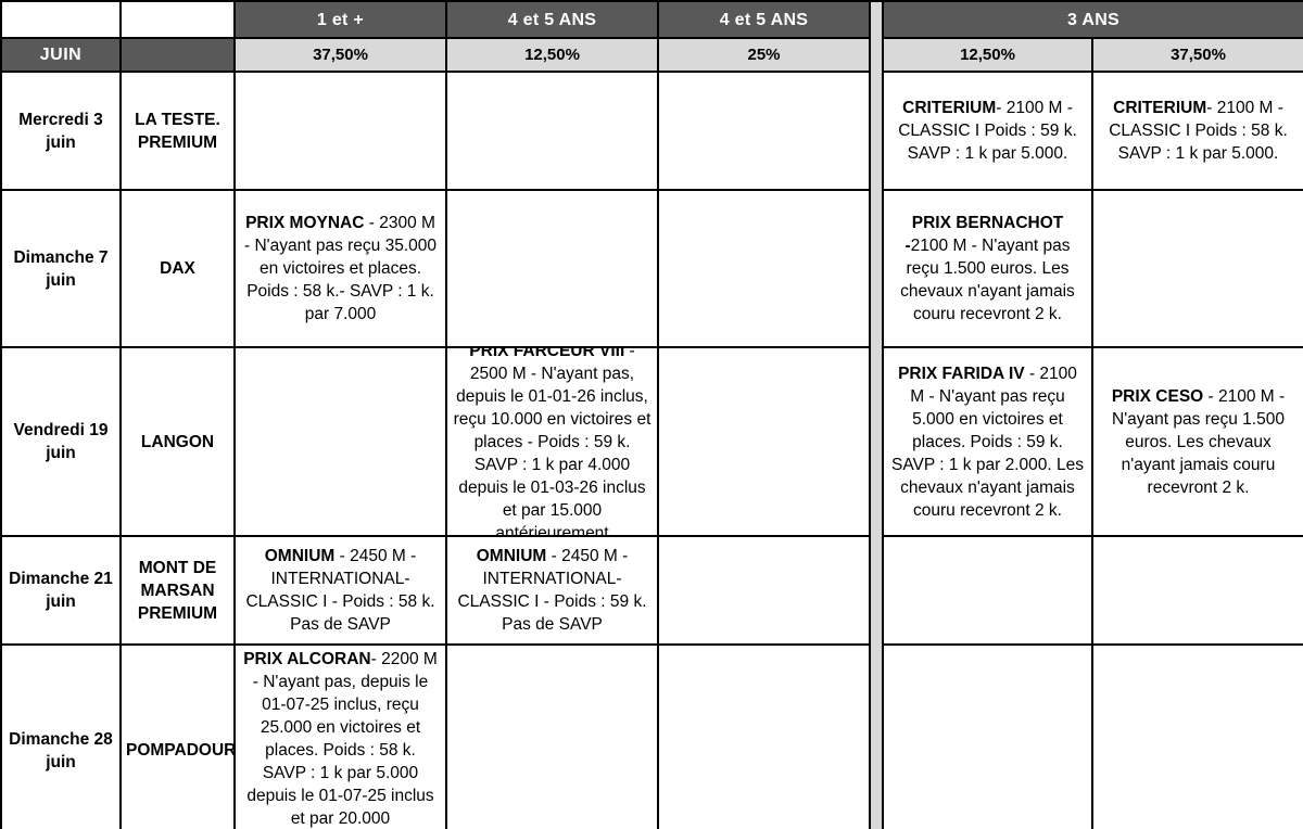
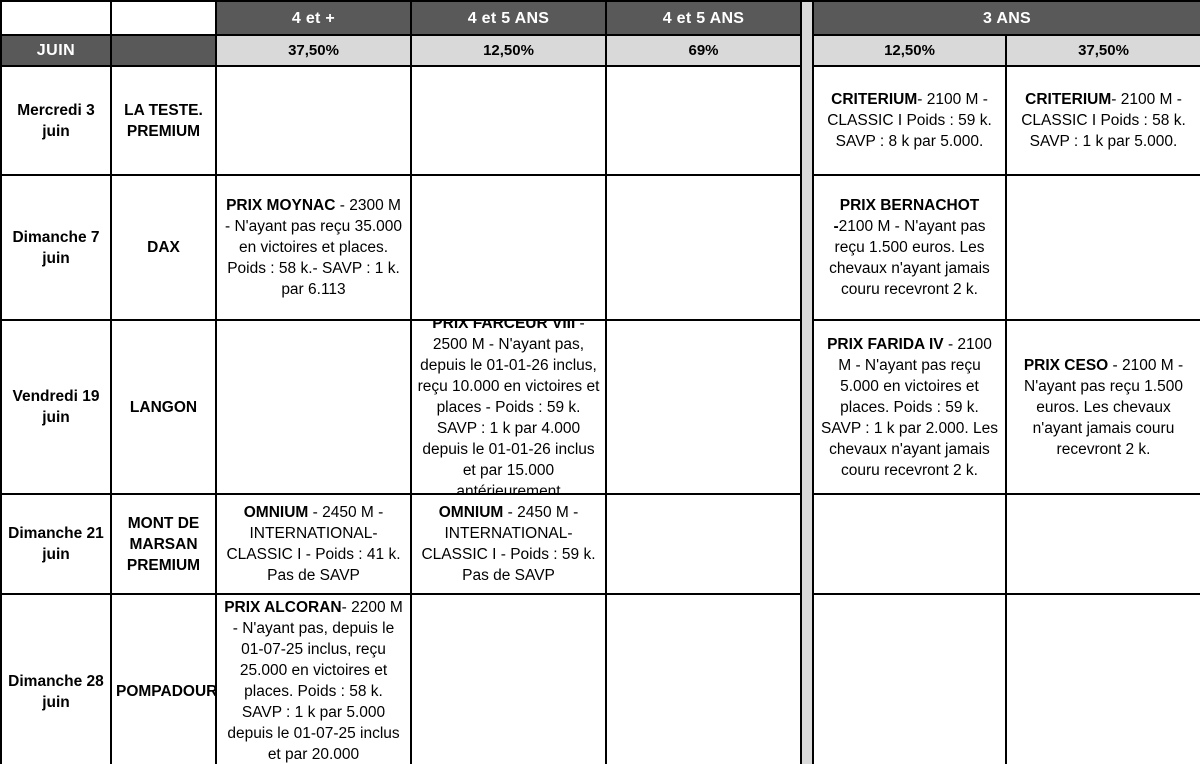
- 		1 et +	4 et 5 ANS	4 et 5 ANS		3 ANS
+ 		4 et +	4 et 5 ANS	4 et 5 ANS		3 ANS
- JUIN		37,50%	12,50%	25%	12,50%	37,50%
+ JUIN		37,50%	12,50%	69%	12,50%	37,50%
- Mercredi 3 juin	LA TESTE. PREMIUM				CRITERIUM- 2100 M - CLASSIC I Poids : 59 k. SAVP : 1 k par 5.000.	CRITERIUM- 2100 M - CLASSIC I Poids : 58 k. SAVP : 1 k par 5.000.
+ Mercredi 3 juin	LA TESTE. PREMIUM				CRITERIUM- 2100 M - CLASSIC I Poids : 59 k. SAVP : 8 k par 5.000.	CRITERIUM- 2100 M - CLASSIC I Poids : 58 k. SAVP : 1 k par 5.000.
- Dimanche 7 juin	DAX	PRIX MOYNAC - 2300 M - N'ayant pas reçu 35.000 en victoires et places. Poids : 58 k.- SAVP : 1 k. par 7.000			PRIX BERNACHOT -2100 M - N'ayant pas reçu 1.500 euros. Les chevaux n'ayant jamais couru recevront 2 k.
+ Dimanche 7 juin	DAX	PRIX MOYNAC - 2300 M - N'ayant pas reçu 35.000 en victoires et places. Poids : 58 k.- SAVP : 1 k. par 6.113			PRIX BERNACHOT -2100 M - N'ayant pas reçu 1.500 euros. Les chevaux n'ayant jamais couru recevront 2 k.
- Vendredi 19 juin	LANGON		PRIX FARCEUR VIII - 2500 M - N'ayant pas, depuis le 01-01-26 inclus, reçu 10.000 en victoires et places - Poids : 59 k. SAVP : 1 k par 4.000 depuis le 01-03-26 inclus et par 15.000 antérieurement		PRIX FARIDA IV - 2100 M - N'ayant pas reçu 5.000 en victoires et places. Poids : 59 k. SAVP : 1 k par 2.000. Les chevaux n'ayant jamais couru recevront 2 k.	PRIX CESO - 2100 M - N'ayant pas reçu 1.500 euros. Les chevaux n'ayant jamais couru recevront 2 k.
+ Vendredi 19 juin	LANGON		PRIX FARCEUR VIII - 2500 M - N'ayant pas, depuis le 01-01-26 inclus, reçu 10.000 en victoires et places - Poids : 59 k. SAVP : 1 k par 4.000 depuis le 01-01-26 inclus et par 15.000 antérieurement		PRIX FARIDA IV - 2100 M - N'ayant pas reçu 5.000 en victoires et places. Poids : 59 k. SAVP : 1 k par 2.000. Les chevaux n'ayant jamais couru recevront 2 k.	PRIX CESO - 2100 M - N'ayant pas reçu 1.500 euros. Les chevaux n'ayant jamais couru recevront 2 k.
- Dimanche 21 juin	MONT DE MARSAN PREMIUM	OMNIUM - 2450 M - INTERNATIONAL- CLASSIC I - Poids : 58 k. Pas de SAVP	OMNIUM - 2450 M - INTERNATIONAL- CLASSIC I - Poids : 59 k. Pas de SAVP
+ Dimanche 21 juin	MONT DE MARSAN PREMIUM	OMNIUM - 2450 M - INTERNATIONAL- CLASSIC I - Poids : 41 k. Pas de SAVP	OMNIUM - 2450 M - INTERNATIONAL- CLASSIC I - Poids : 59 k. Pas de SAVP
  Dimanche 28 juin	POMPADOUR	PRIX ALCORAN- 2200 M - N'ayant pas, depuis le 01-07-25 inclus, reçu 25.000 en victoires et places. Poids : 58 k. SAVP : 1 k par 5.000 depuis le 01-07-25 inclus et par 20.000
